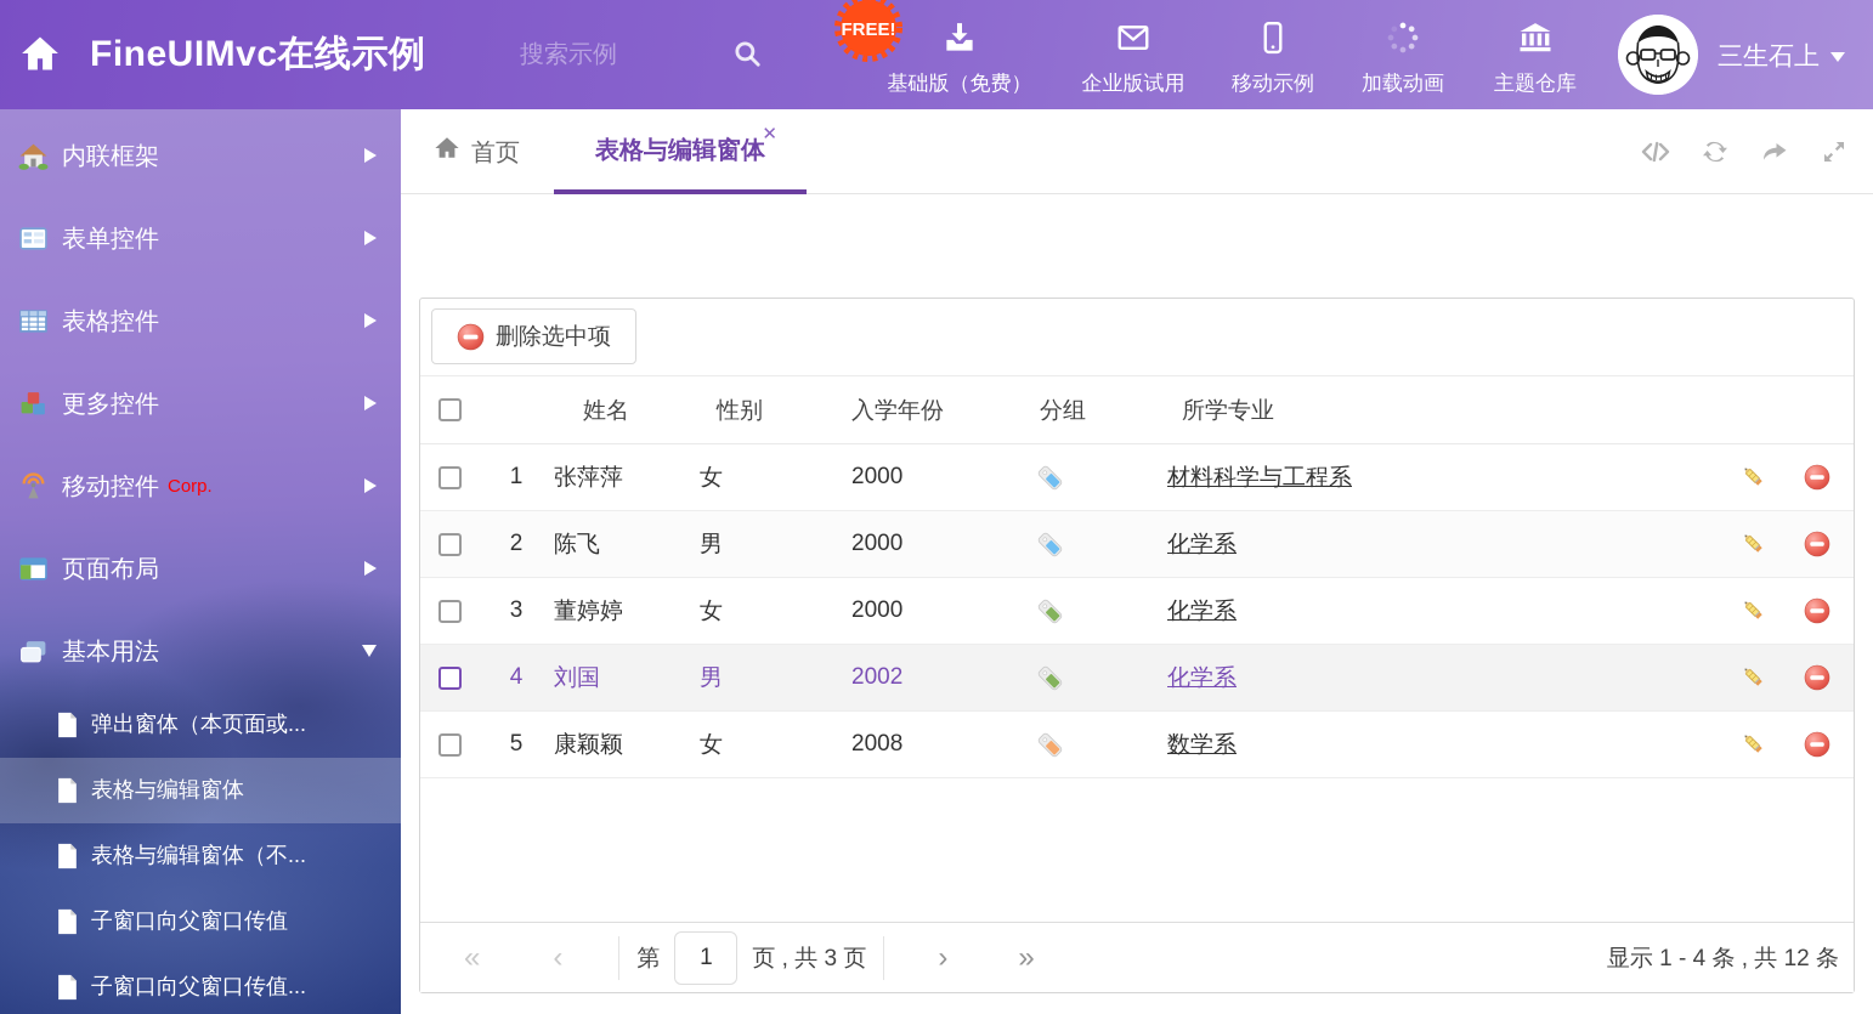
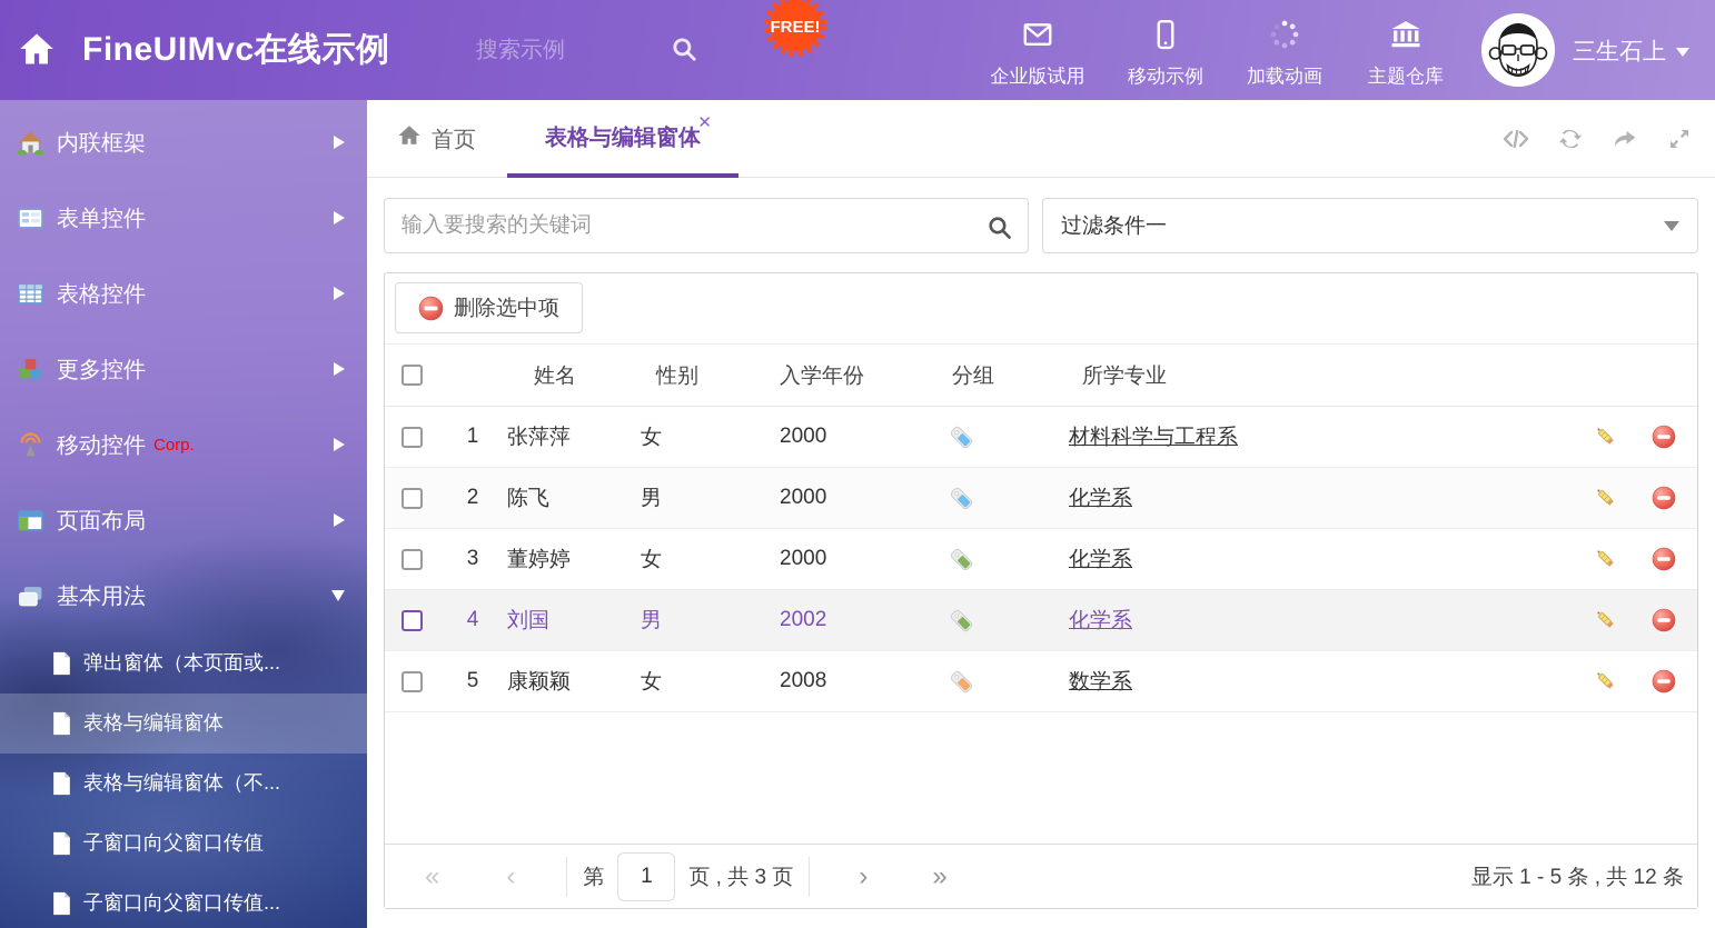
  FineUIMvc在线示例
  搜索示例
  FREE!
- 基础版（免费）
  企业版试用
  移动示例
  加载动画
  主题仓库
  三生石上
  内联框架
  表单控件
  表格控件
  更多控件
  移动控件
  Corp.
  页面布局
  基本用法
  弹出窗体（本页面或...
  表格与编辑窗体
  表格与编辑窗体（不...
  子窗口向父窗口传值
  子窗口向父窗口传值...
  首页
  表格与编辑窗体
  ✕
+ 输入要搜索的关键词
+ 过滤条件一
  删除选中项
  姓名
  性别
  入学年份
  分组
  所学专业
  1
  张萍萍
  女
  2000
  材料科学与工程系
  2
  陈飞
  男
  2000
  化学系
  3
  董婷婷
  女
  2000
  化学系
  4
  刘国
  男
  2002
  化学系
  5
  康颖颖
  女
  2008
  数学系
  «
  ‹
  第
  1
  页 , 共 3 页
  ›
  »
- 显示 1 - 4 条 , 共 12 条
+ 显示 1 - 5 条 , 共 12 条
